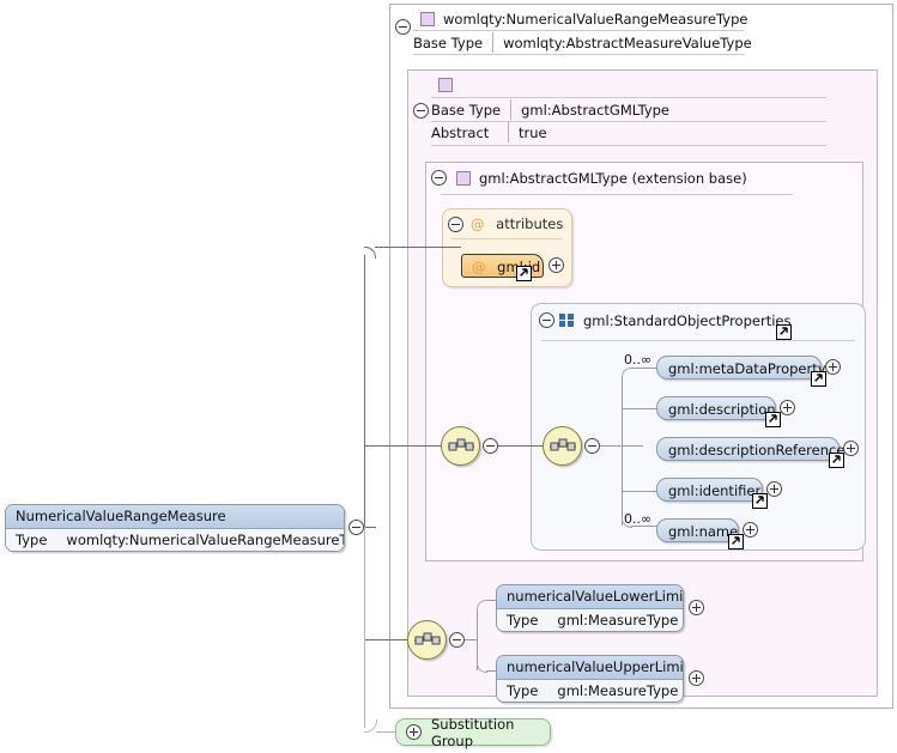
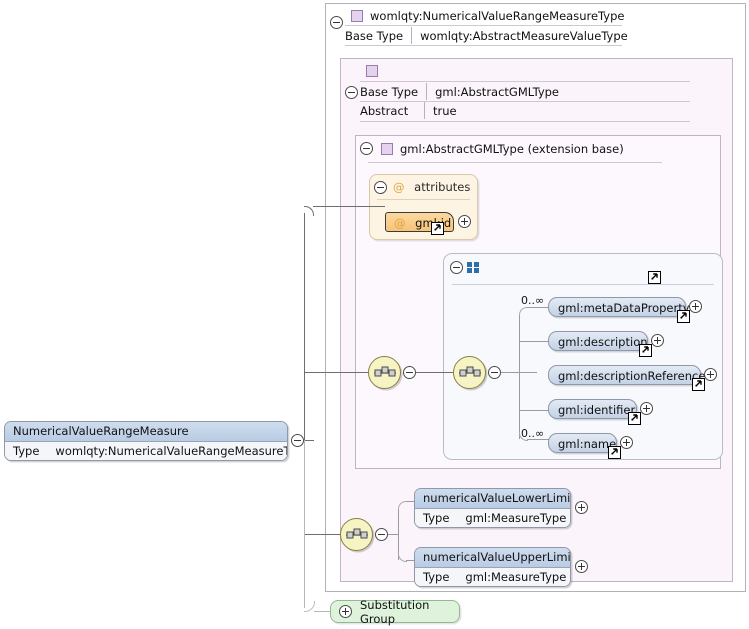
  womlqty:NumericalValueRangeMeasureType
  Base Type
  womlqty:AbstractMeasureValueType
  Base Type
  gml:AbstractGMLType
  Abstract
  true
  gml:AbstractGMLType (extension base)
  @ attributes
- gml:StandardObjectProperties
  0..∞
  gml:metaDataProperty
  gml:description
  gml:descriptionReference
  gml:identifier
  0..∞
  gml:name
  NumericalValueRangeMeasure
  Type
  womlqty:NumericalValueRangeMeasureT
  numericalValueLowerLimi
  Type
  gml:MeasureType
  numericalValueUpperLimi
  Type
  gml:MeasureType
  Substitution Group
